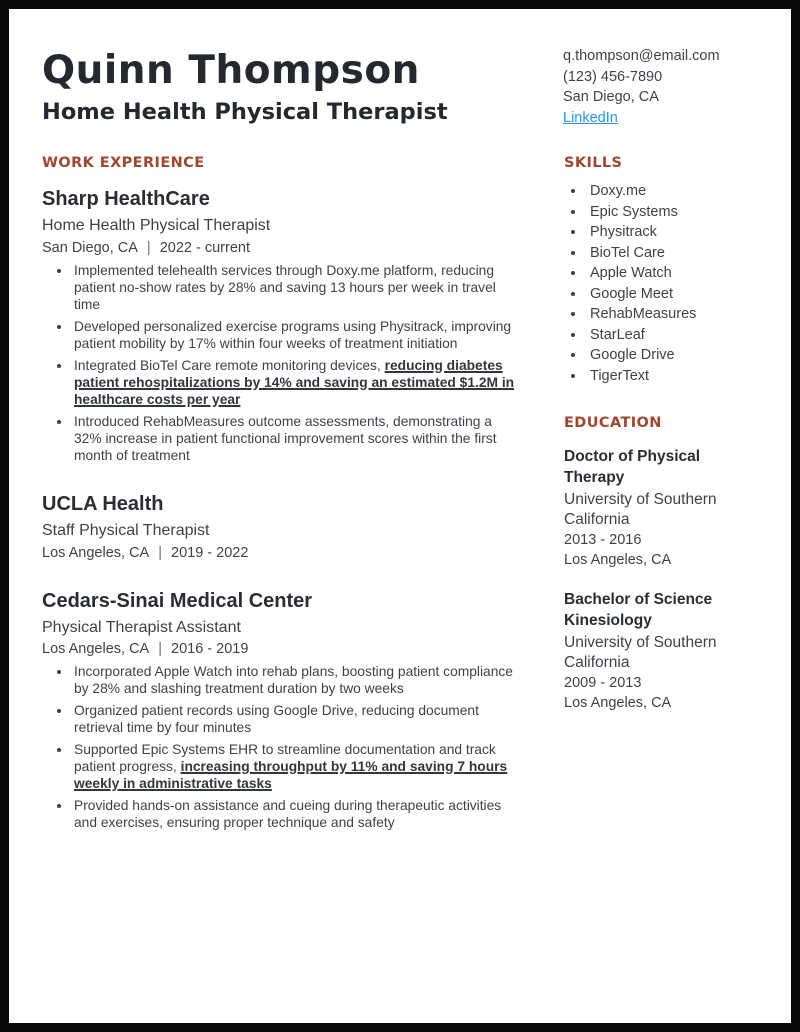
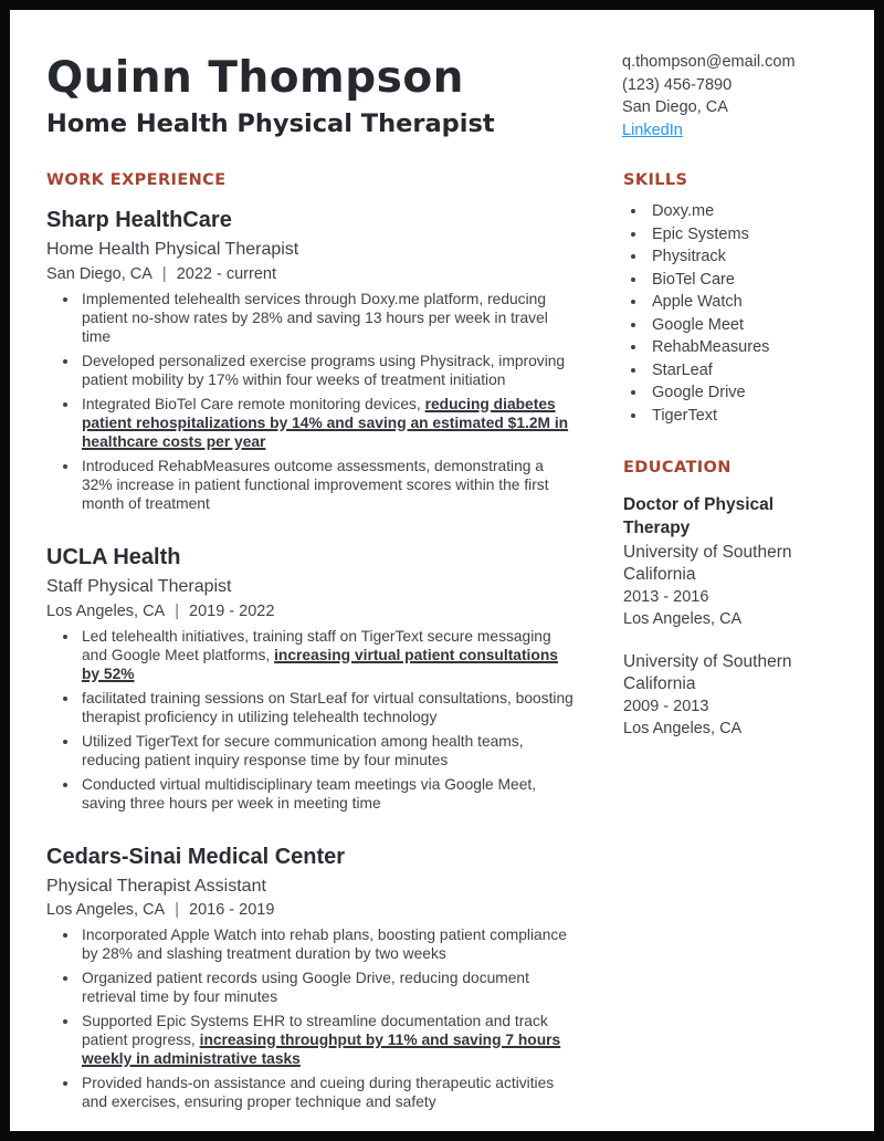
  Quinn Thompson
  Home Health Physical Therapist
  q.thompson@email.com
  (123) 456-7890
  San Diego, CA
  LinkedIn
  WORK EXPERIENCE
  Sharp HealthCare
  Home Health Physical Therapist
  San Diego, CA | 2022 - current
  Implemented telehealth services through Doxy.me platform, reducing patient no-show rates by 28% and saving 13 hours per week in travel time
  Developed personalized exercise programs using Physitrack, improving patient mobility by 17% within four weeks of treatment initiation
  Integrated BioTel Care remote monitoring devices, reducing diabetes patient rehospitalizations by 14% and saving an estimated $1.2M in healthcare costs per year
  Introduced RehabMeasures outcome assessments, demonstrating a 32% increase in patient functional improvement scores within the first month of treatment
  UCLA Health
  Staff Physical Therapist
  Los Angeles, CA | 2019 - 2022
+ Led telehealth initiatives, training staff on TigerText secure messaging and Google Meet platforms, increasing virtual patient consultations by 52%
+ facilitated training sessions on StarLeaf for virtual consultations, boosting therapist proficiency in utilizing telehealth technology
+ Utilized TigerText for secure communication among health teams, reducing patient inquiry response time by four minutes
+ Conducted virtual multidisciplinary team meetings via Google Meet, saving three hours per week in meeting time
  Cedars-Sinai Medical Center
  Physical Therapist Assistant
  Los Angeles, CA | 2016 - 2019
  Incorporated Apple Watch into rehab plans, boosting patient compliance by 28% and slashing treatment duration by two weeks
  Organized patient records using Google Drive, reducing document retrieval time by four minutes
  Supported Epic Systems EHR to streamline documentation and track patient progress, increasing throughput by 11% and saving 7 hours weekly in administrative tasks
  Provided hands-on assistance and cueing during therapeutic activities and exercises, ensuring proper technique and safety
  SKILLS
  Doxy.me
  Epic Systems
  Physitrack
  BioTel Care
  Apple Watch
  Google Meet
  RehabMeasures
  StarLeaf
  Google Drive
  TigerText
  EDUCATION
  Doctor of Physical Therapy
  University of Southern California
  2013 - 2016
  Los Angeles, CA
- Bachelor of Science Kinesiology
  University of Southern California
  2009 - 2013
  Los Angeles, CA
